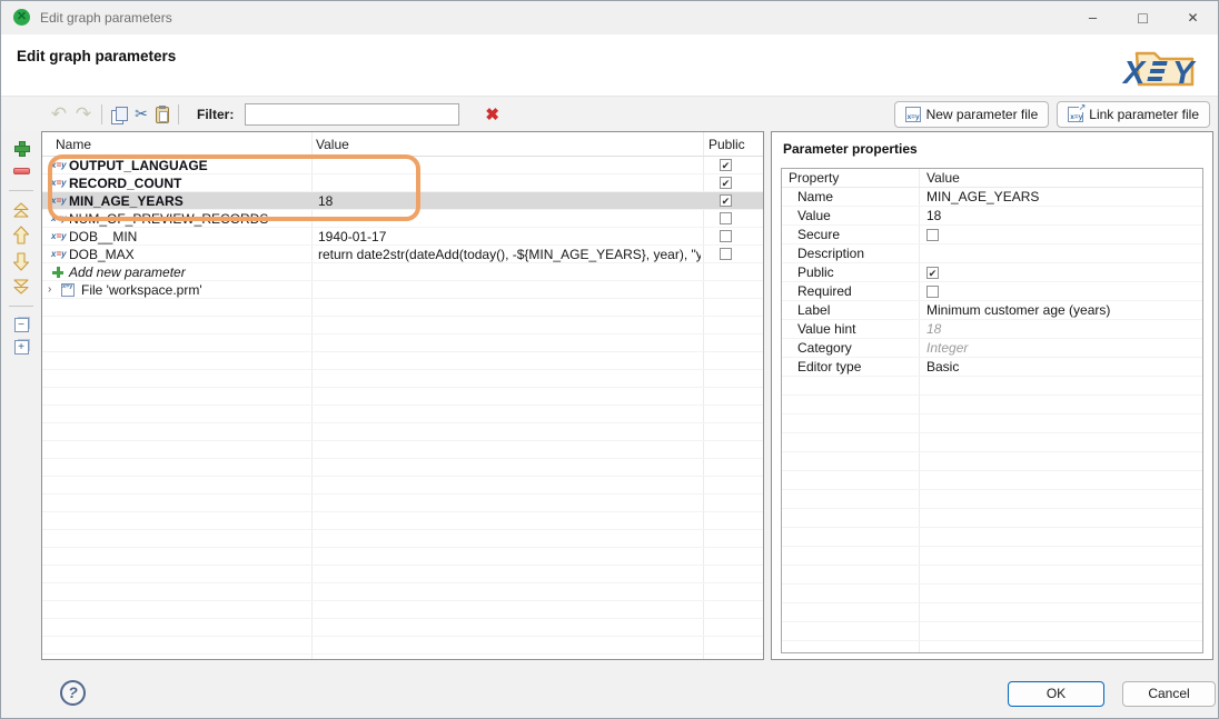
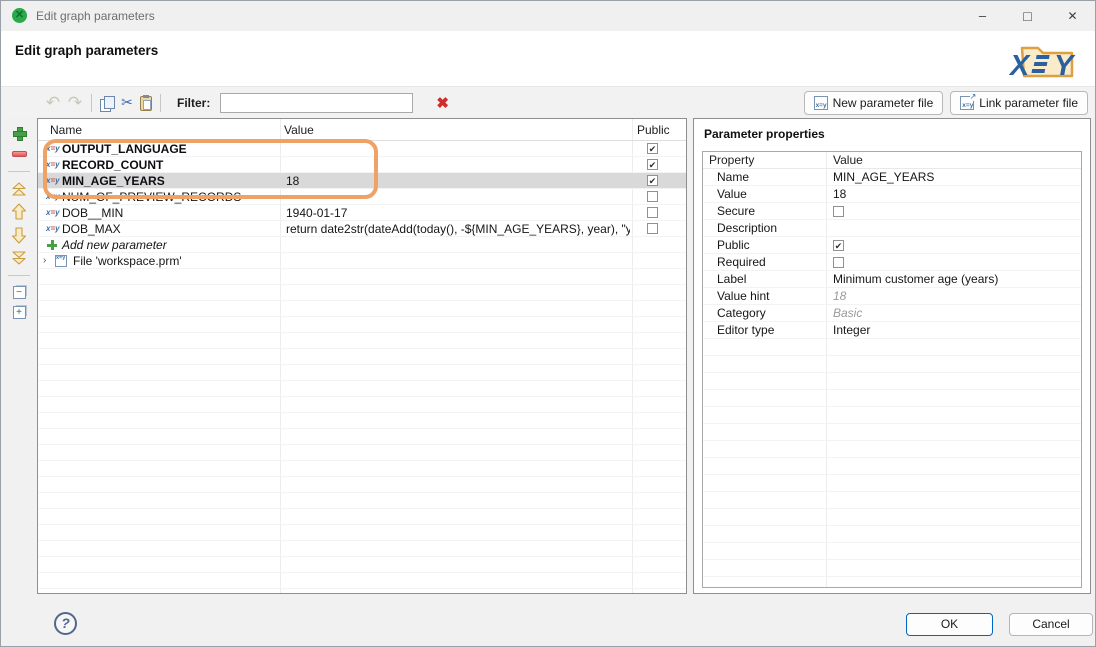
  Edit graph parameters
  Edit graph parameters
  X
  Y
  Filter:
  New parameter file
  Link parameter file
  Name
  Value
  Public
  x=y
  OUTPUT_LANGUAGE
  x=y
  RECORD_COUNT
  x=y
  MIN_AGE_YEARS
  18
  x=y
  NUM_OF_PREVIEW_RECORDS
  x=y
  DOB__MIN
  1940-01-17
  x=y
  DOB_MAX
  return date2str(dateAdd(today(), -${MIN_AGE_YEARS}, year), "y
  Add new parameter
  ›
  File 'workspace.prm'
  Parameter properties
  Property
  Value
  Name
  MIN_AGE_YEARS
  Value
  18
  Secure
  Description
  Public
  Required
  Label
  Minimum customer age (years)
  Value hint
  18
  Category
- Integer
+ Basic
  Editor type
- Basic
+ Integer
  OK
  Cancel
